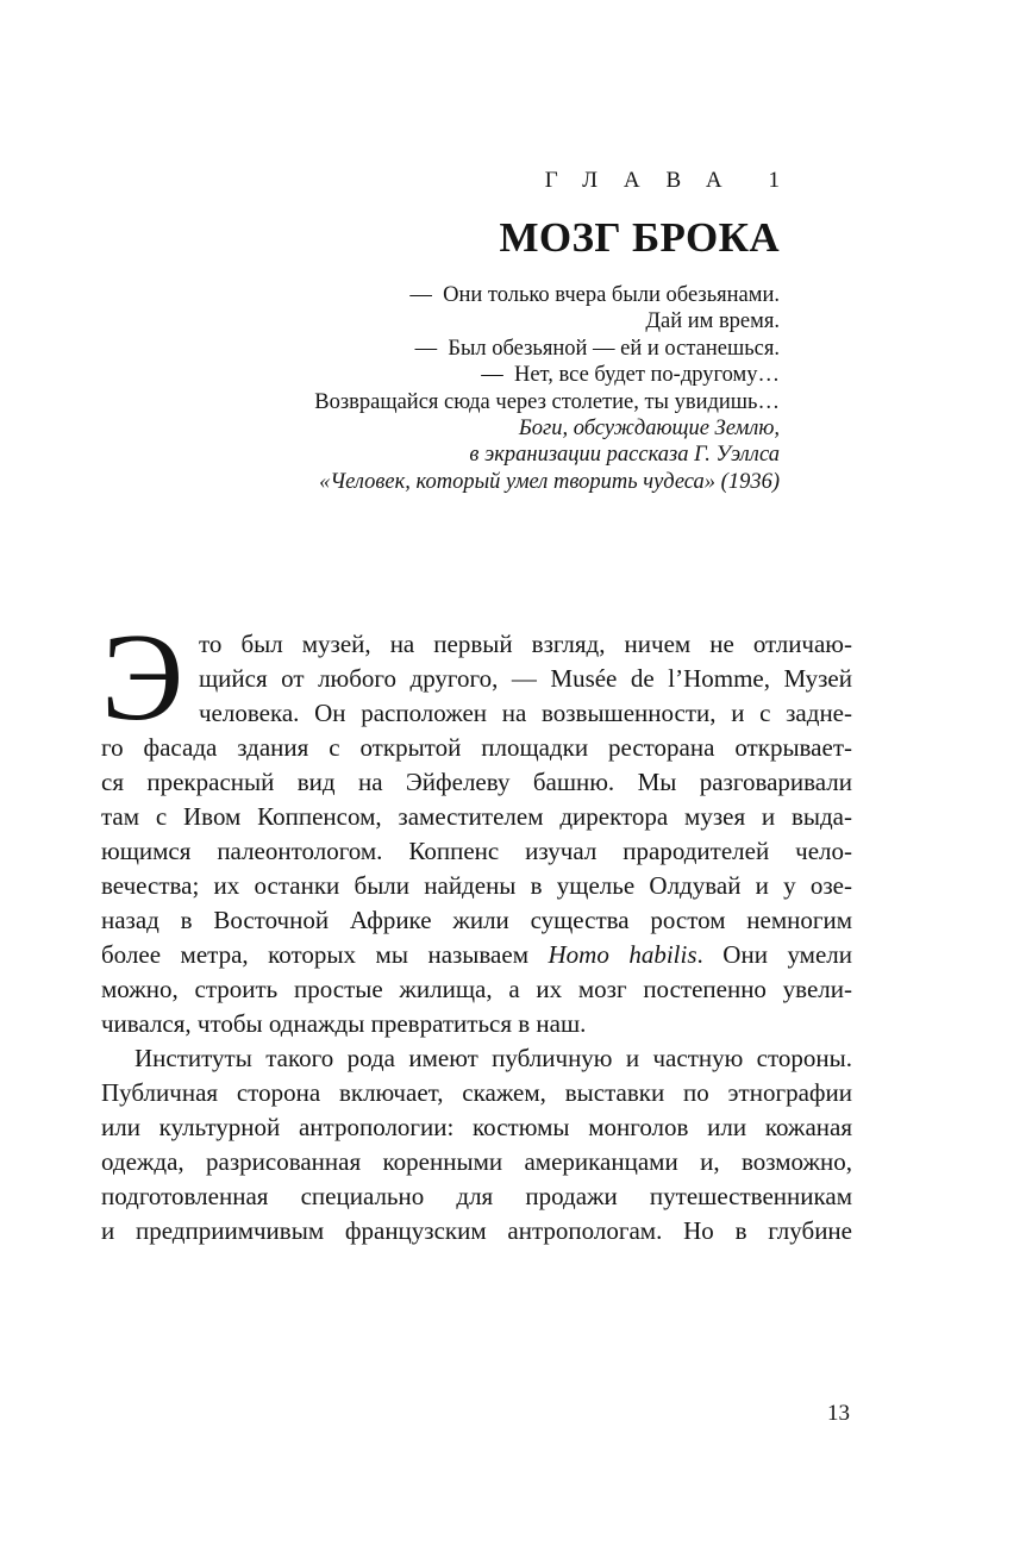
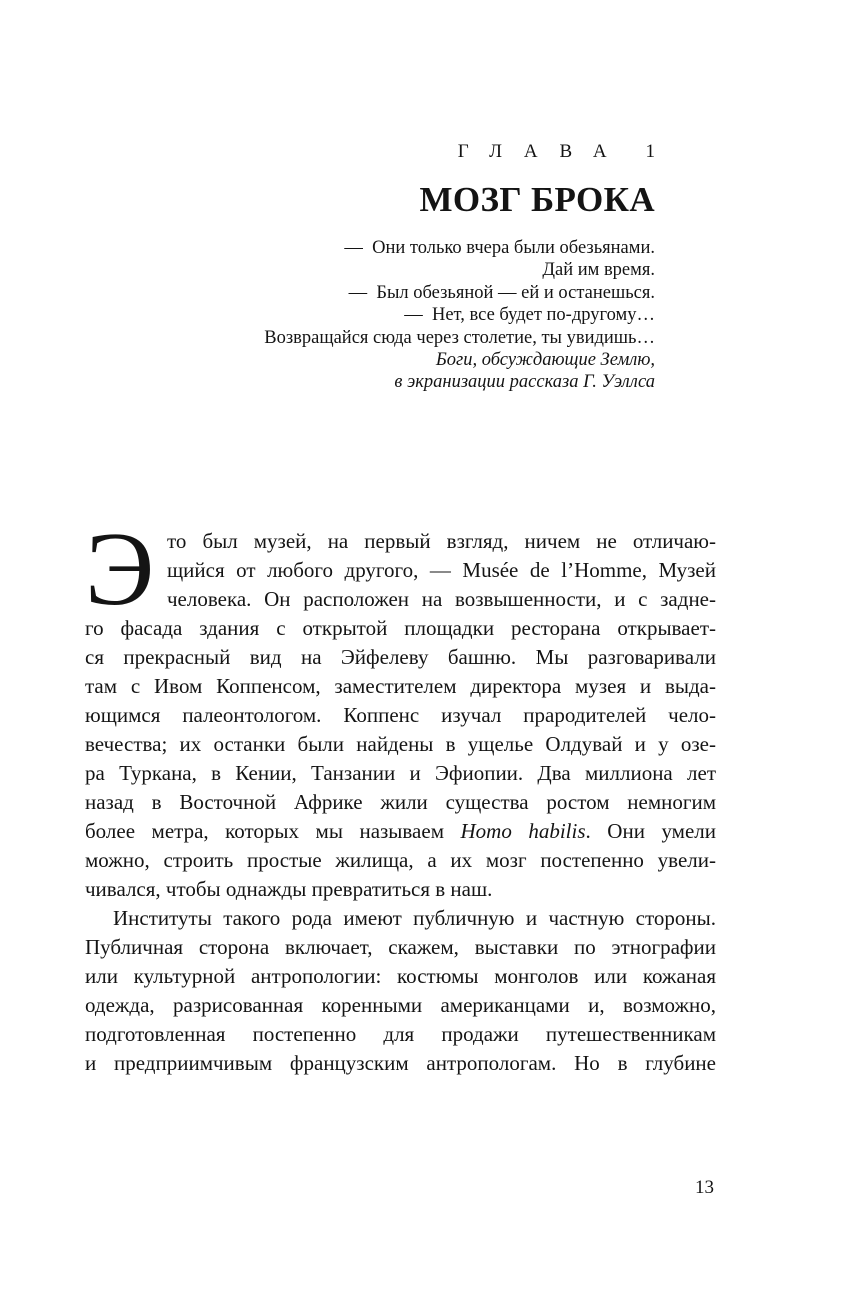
  ГЛАВА 1
  МОЗГ БРОКА
  — Они только вчера были обезьянами.
  Дай им время.
  — Был обезьяной — ей и останешься.
  — Нет, все будет по-другому…
  Возвращайся сюда через столетие, ты увидишь…
  Боги, обсуждающие Землю,
  в экранизации рассказа Г. Уэллса
- «Человек, который умел творить чудеса» (1936)
  Э
  то был музей, на первый взгляд, ничем не отличаю-
  щийся от любого другого, — Musée de l’Homme, Музей
  человека. Он расположен на возвышенности, и с задне-
  го фасада здания с открытой площадки ресторана открывает-
  ся прекрасный вид на Эйфелеву башню. Мы разговаривали
  там с Ивом Коппенсом, заместителем директора музея и выда-
  ющимся палеонтологом. Коппенс изучал прародителей чело-
  вечества; их останки были найдены в ущелье Олдувай и у озе-
+ ра Туркана, в Кении, Танзании и Эфиопии. Два миллиона лет
  назад в Восточной Африке жили существа ростом немногим
  более метра, которых мы называем Homo habilis. Они умели
  можно, строить простые жилища, а их мозг постепенно увели-
  чивался, чтобы однажды превратиться в наш.
  Институты такого рода имеют публичную и частную стороны.
  Публичная сторона включает, скажем, выставки по этнографии
  или культурной антропологии: костюмы монголов или кожаная
  одежда, разрисованная коренными американцами и, возможно,
- подготовленная специально для продажи путешественникам
+ подготовленная постепенно для продажи путешественникам
  и предприимчивым французским антропологам. Но в глубине
  13
